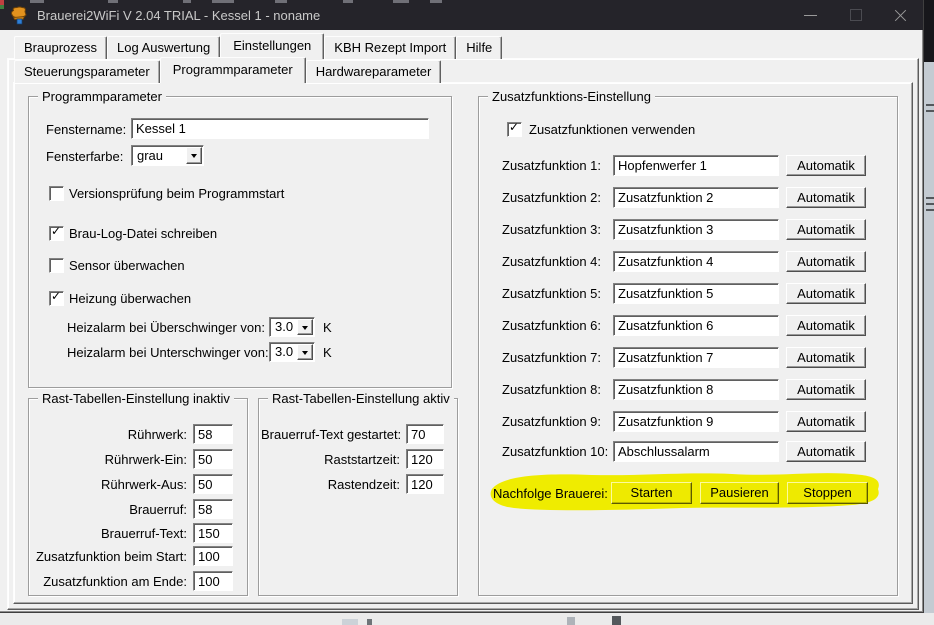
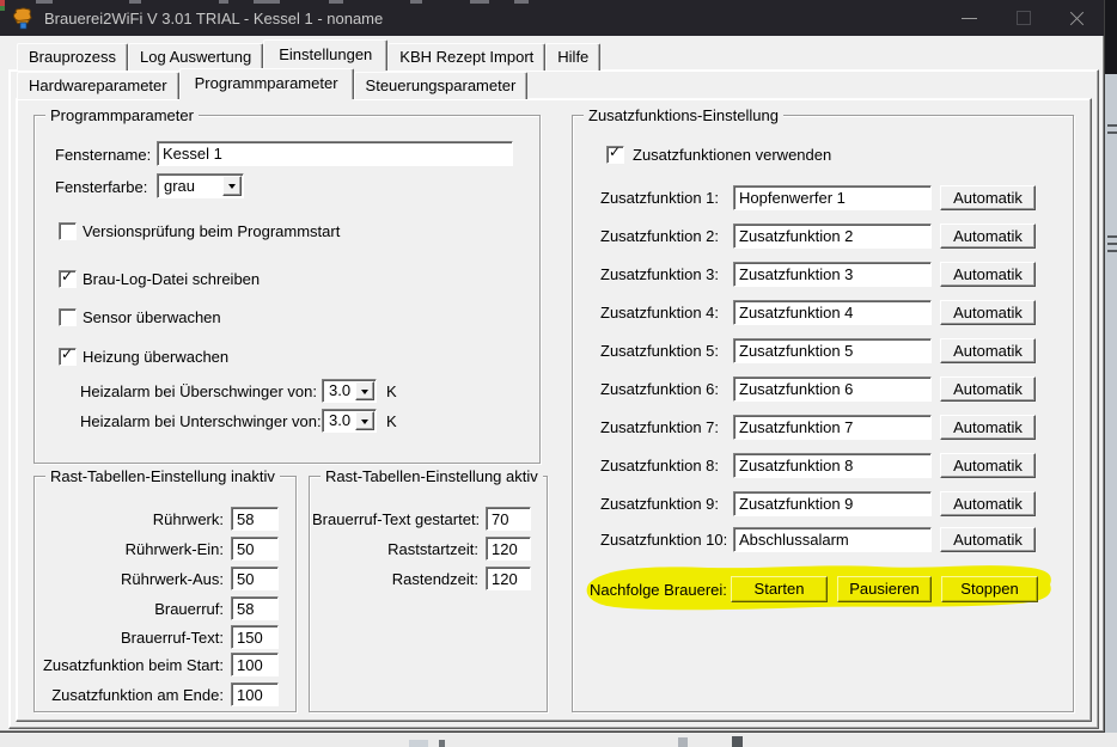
- Brauerei2WiFi V 2.04 TRIAL - Kessel 1 - noname
+ Brauerei2WiFi V 3.01 TRIAL - Kessel 1 - noname
  Brauprozess
  Log Auswertung
  Einstellungen
  KBH Rezept Import
  Hilfe
- Steuerungsparameter
+ Hardwareparameter
  Programmparameter
- Hardwareparameter
+ Steuerungsparameter
  Programmparameter
  Fenstername:
  Kessel 1
  Fensterfarbe:
  grau
  Versionsprüfung beim Programmstart
  ✓
  Brau-Log-Datei schreiben
  Sensor überwachen
  ✓
  Heizung überwachen
  Heizalarm bei Überschwinger von:
  3.0
  K
  Heizalarm bei Unterschwinger von:
  3.0
  K
  Rast-Tabellen-Einstellung inaktiv
  Rührwerk:
  58
  Rührwerk-Ein:
  50
  Rührwerk-Aus:
  50
  Brauerruf:
  58
  Brauerruf-Text:
  150
  Zusatzfunktion beim Start:
  100
  Zusatzfunktion am Ende:
  100
  Rast-Tabellen-Einstellung aktiv
  Brauerruf-Text gestartet:
  70
  Raststartzeit:
  120
  Rastendzeit:
  120
  Zusatzfunktions-Einstellung
  ✓
  Zusatzfunktionen verwenden
  Zusatzfunktion 1:
  Hopfenwerfer 1
  Automatik
  Zusatzfunktion 2:
  Zusatzfunktion 2
  Automatik
  Zusatzfunktion 3:
  Zusatzfunktion 3
  Automatik
  Zusatzfunktion 4:
  Zusatzfunktion 4
  Automatik
  Zusatzfunktion 5:
  Zusatzfunktion 5
  Automatik
  Zusatzfunktion 6:
  Zusatzfunktion 6
  Automatik
  Zusatzfunktion 7:
  Zusatzfunktion 7
  Automatik
  Zusatzfunktion 8:
  Zusatzfunktion 8
  Automatik
  Zusatzfunktion 9:
  Zusatzfunktion 9
  Automatik
  Zusatzfunktion 10:
  Abschlussalarm
  Automatik
  Nachfolge Brauerei:
  Starten
  Pausieren
  Stoppen
